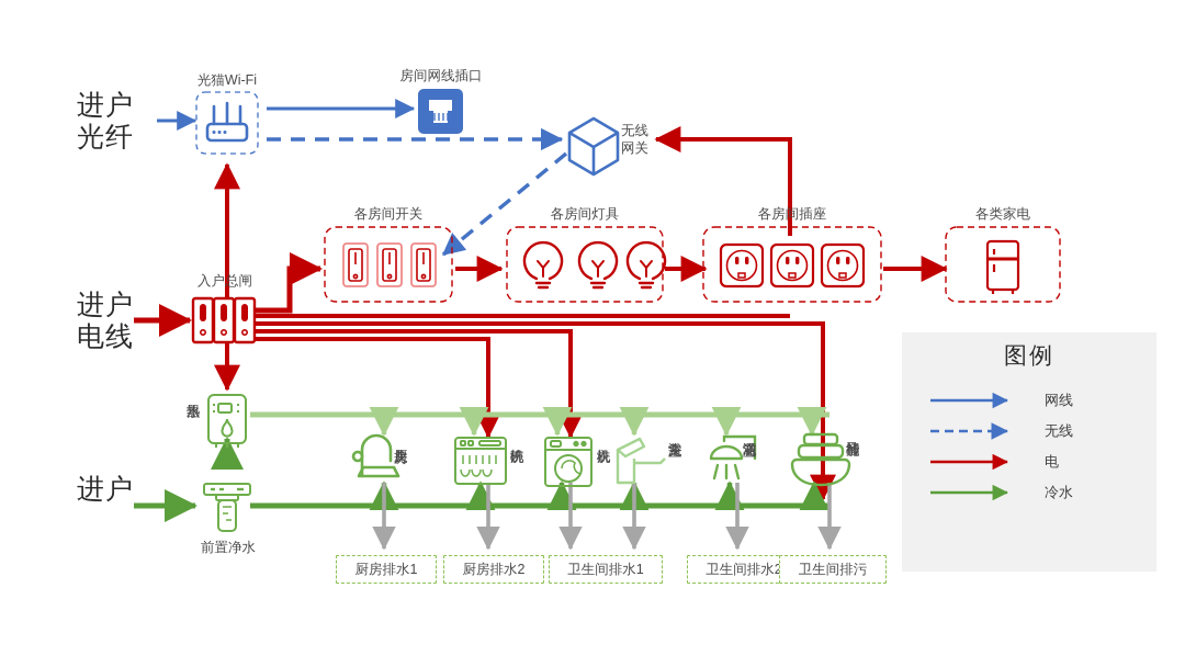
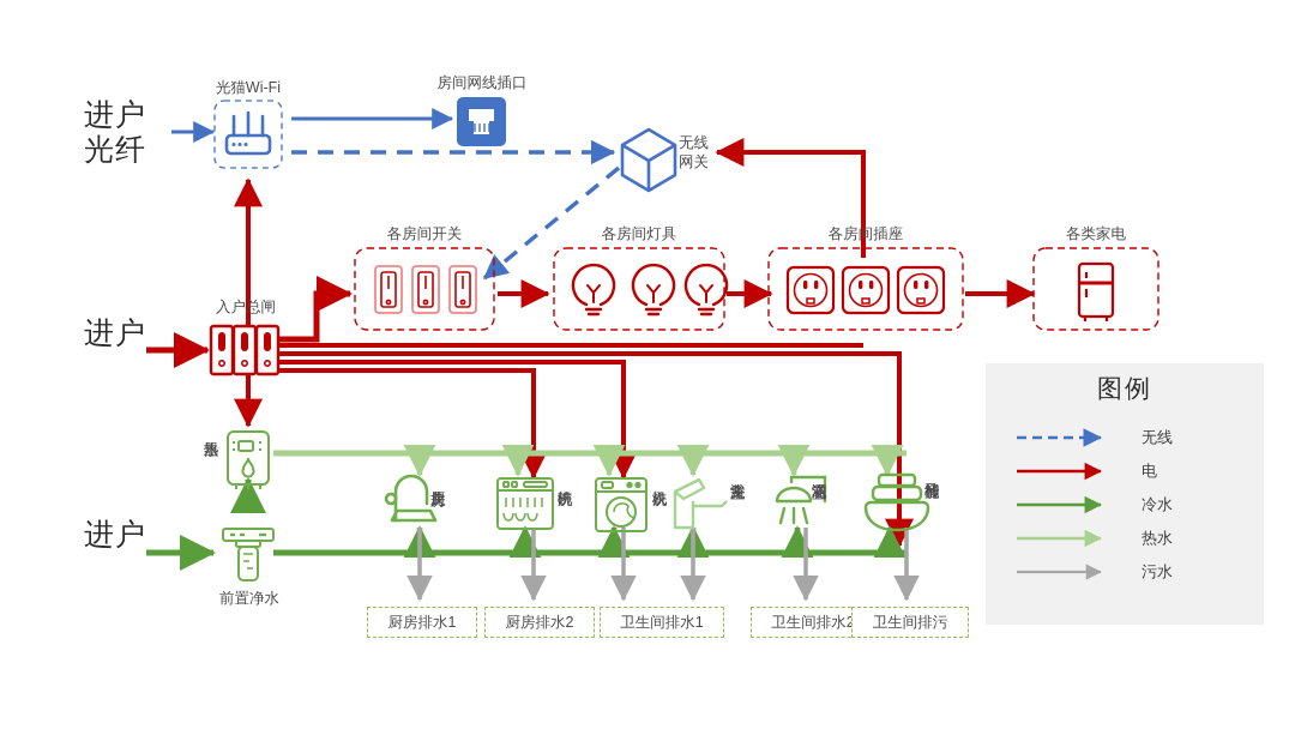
  进户
  光纤
  进户
- 电线
  进户
  光猫Wi-Fi
  房间网线插口
  无线
  网关
  入户总闸
  各房间开关
  各房间灯具
  各房间插座
  各类家电
  前置净水
  厨房排水1
  厨房排水2
  卫生间排水1
  卫生间排水
  卫生间排污
  图例
- 网线
  无线
  电
  冷水
+ 热水
+ 污水
